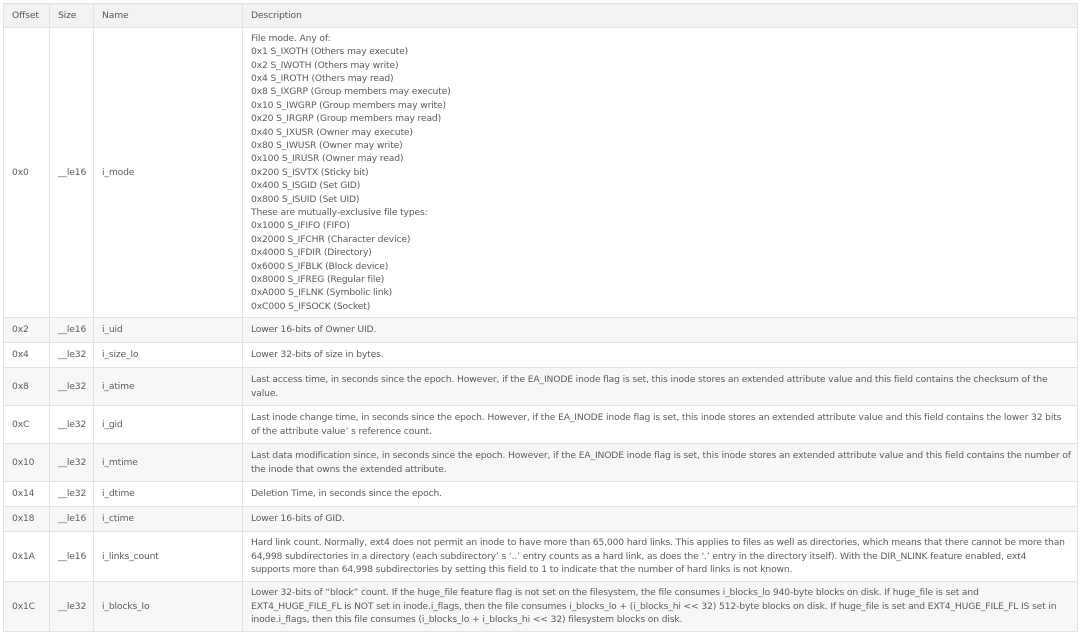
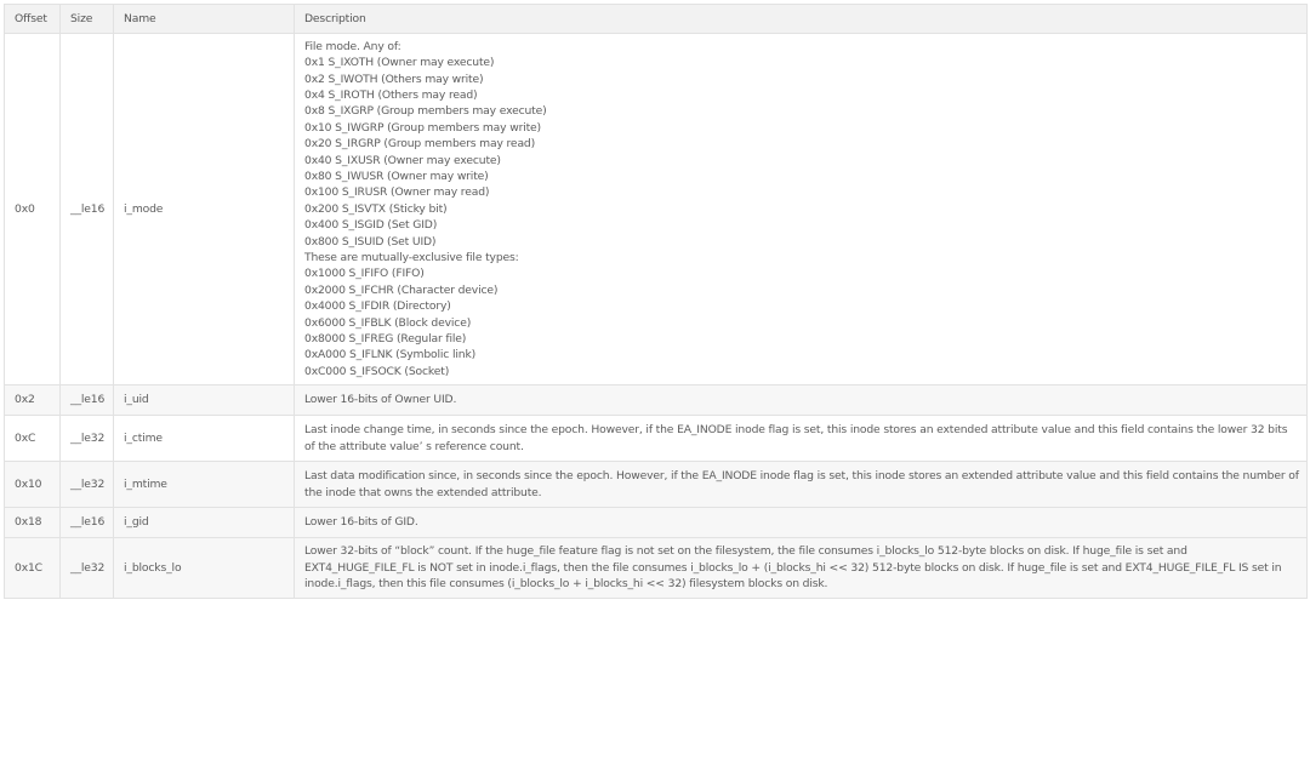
  Offset	Size	Name	Description
- 0x0	__le16	i_mode	File mode. Any of: 0x1 S_IXOTH (Others may execute) 0x2 S_IWOTH (Others may write) 0x4 S_IROTH (Others may read) 0x8 S_IXGRP (Group members may execute) 0x10 S_IWGRP (Group members may write) 0x20 S_IRGRP (Group members may read) 0x40 S_IXUSR (Owner may execute) 0x80 S_IWUSR (Owner may write) 0x100 S_IRUSR (Owner may read) 0x200 S_ISVTX (Sticky bit) 0x400 S_ISGID (Set GID) 0x800 S_ISUID (Set UID) These are mutually-exclusive file types: 0x1000 S_IFIFO (FIFO) 0x2000 S_IFCHR (Character device) 0x4000 S_IFDIR (Directory) 0x6000 S_IFBLK (Block device) 0x8000 S_IFREG (Regular file) 0xA000 S_IFLNK (Symbolic link) 0xC000 S_IFSOCK (Socket)
+ 0x0	__le16	i_mode	File mode. Any of: 0x1 S_IXOTH (Owner may execute) 0x2 S_IWOTH (Others may write) 0x4 S_IROTH (Others may read) 0x8 S_IXGRP (Group members may execute) 0x10 S_IWGRP (Group members may write) 0x20 S_IRGRP (Group members may read) 0x40 S_IXUSR (Owner may execute) 0x80 S_IWUSR (Owner may write) 0x100 S_IRUSR (Owner may read) 0x200 S_ISVTX (Sticky bit) 0x400 S_ISGID (Set GID) 0x800 S_ISUID (Set UID) These are mutually-exclusive file types: 0x1000 S_IFIFO (FIFO) 0x2000 S_IFCHR (Character device) 0x4000 S_IFDIR (Directory) 0x6000 S_IFBLK (Block device) 0x8000 S_IFREG (Regular file) 0xA000 S_IFLNK (Symbolic link) 0xC000 S_IFSOCK (Socket)
  0x2	__le16	i_uid	Lower 16-bits of Owner UID.
- 0x4	__le32	i_size_lo	Lower 32-bits of size in bytes.
- 0x8	__le32	i_atime	Last access time, in seconds since the epoch. However, if the EA_INODE inode flag is set, this inode stores an extended attribute value and this field contains the checksum of the value.
- 0xC	__le32	i_gid	Last inode change time, in seconds since the epoch. However, if the EA_INODE inode flag is set, this inode stores an extended attribute value and this field contains the lower 32 bits of the attribute value’ s reference count.
+ 0xC	__le32	i_ctime	Last inode change time, in seconds since the epoch. However, if the EA_INODE inode flag is set, this inode stores an extended attribute value and this field contains the lower 32 bits of the attribute value’ s reference count.
  0x10	__le32	i_mtime	Last data modification since, in seconds since the epoch. However, if the EA_INODE inode flag is set, this inode stores an extended attribute value and this field contains the number of the inode that owns the extended attribute.
- 0x14	__le32	i_dtime	Deletion Time, in seconds since the epoch.
- 0x18	__le16	i_ctime	Lower 16-bits of GID.
+ 0x18	__le16	i_gid	Lower 16-bits of GID.
- 0x1A	__le16	i_links_count	Hard link count. Normally, ext4 does not permit an inode to have more than 65,000 hard links. This applies to files as well as directories, which means that there cannot be more than 64,998 subdirectories in a directory (each subdirectory’ s ‘..’ entry counts as a hard link, as does the ‘.’ entry in the directory itself). With the DIR_NLINK feature enabled, ext4 supports more than 64,998 subdirectories by setting this field to 1 to indicate that the number of hard links is not known.
- 0x1C	__le32	i_blocks_lo	Lower 32-bits of “block” count. If the huge_file feature flag is not set on the filesystem, the file consumes i_blocks_lo 940-byte blocks on disk. If huge_file is set and EXT4_HUGE_FILE_FL is NOT set in inode.i_flags, then the file consumes i_blocks_lo + (i_blocks_hi << 32) 512-byte blocks on disk. If huge_file is set and EXT4_HUGE_FILE_FL IS set in inode.i_flags, then this file consumes (i_blocks_lo + i_blocks_hi << 32) filesystem blocks on disk.
+ 0x1C	__le32	i_blocks_lo	Lower 32-bits of “block” count. If the huge_file feature flag is not set on the filesystem, the file consumes i_blocks_lo 512-byte blocks on disk. If huge_file is set and EXT4_HUGE_FILE_FL is NOT set in inode.i_flags, then the file consumes i_blocks_lo + (i_blocks_hi << 32) 512-byte blocks on disk. If huge_file is set and EXT4_HUGE_FILE_FL IS set in inode.i_flags, then this file consumes (i_blocks_lo + i_blocks_hi << 32) filesystem blocks on disk.
